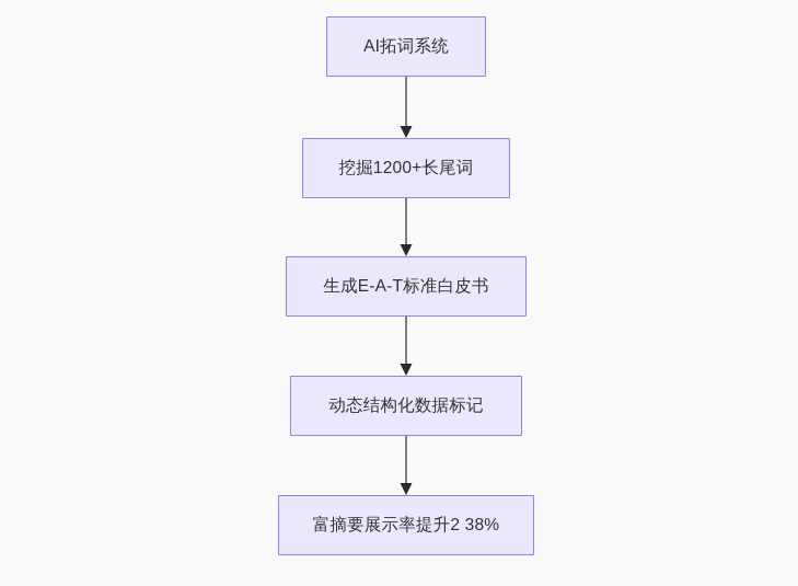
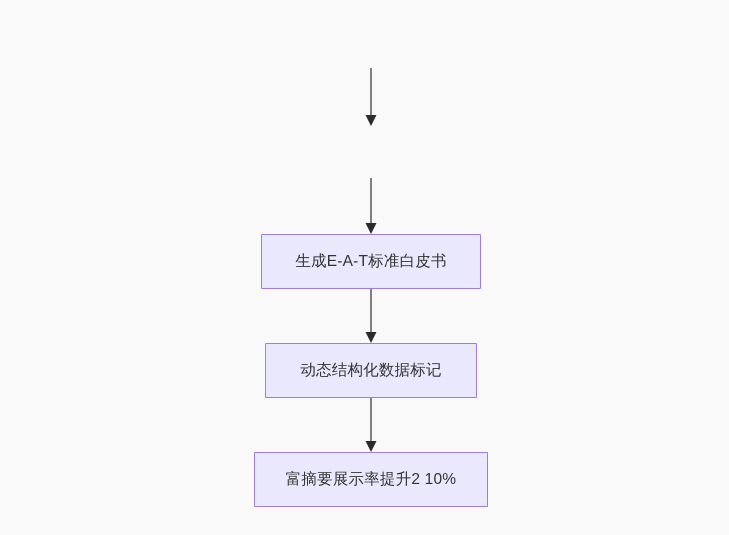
- AI拓词系统
- 挖掘1200+长尾词
  生成E-A-T标准白皮书
  动态结构化数据标记
- 富摘要展示率提升2 38%
+ 富摘要展示率提升2 10%
